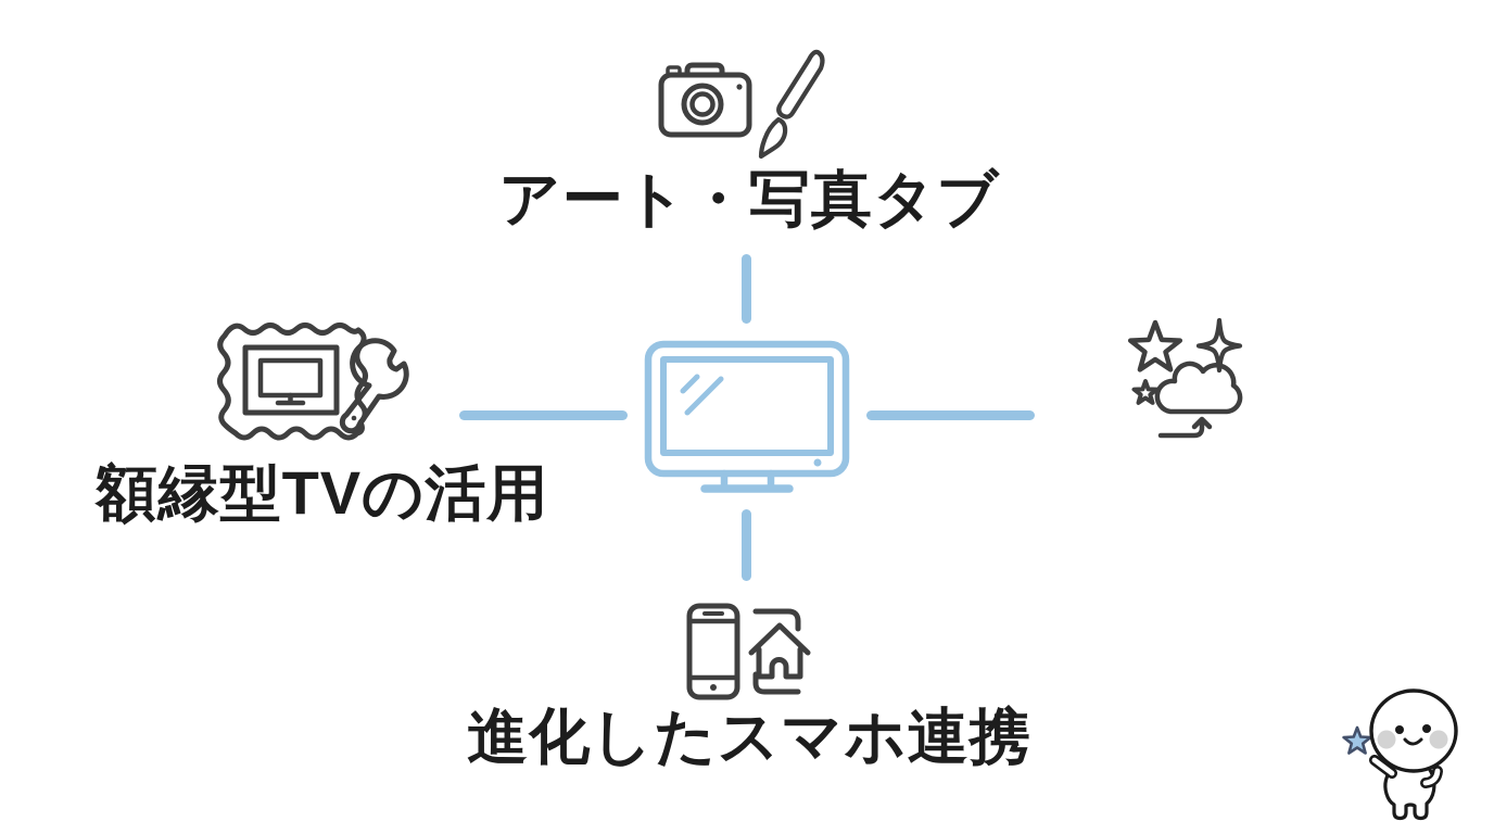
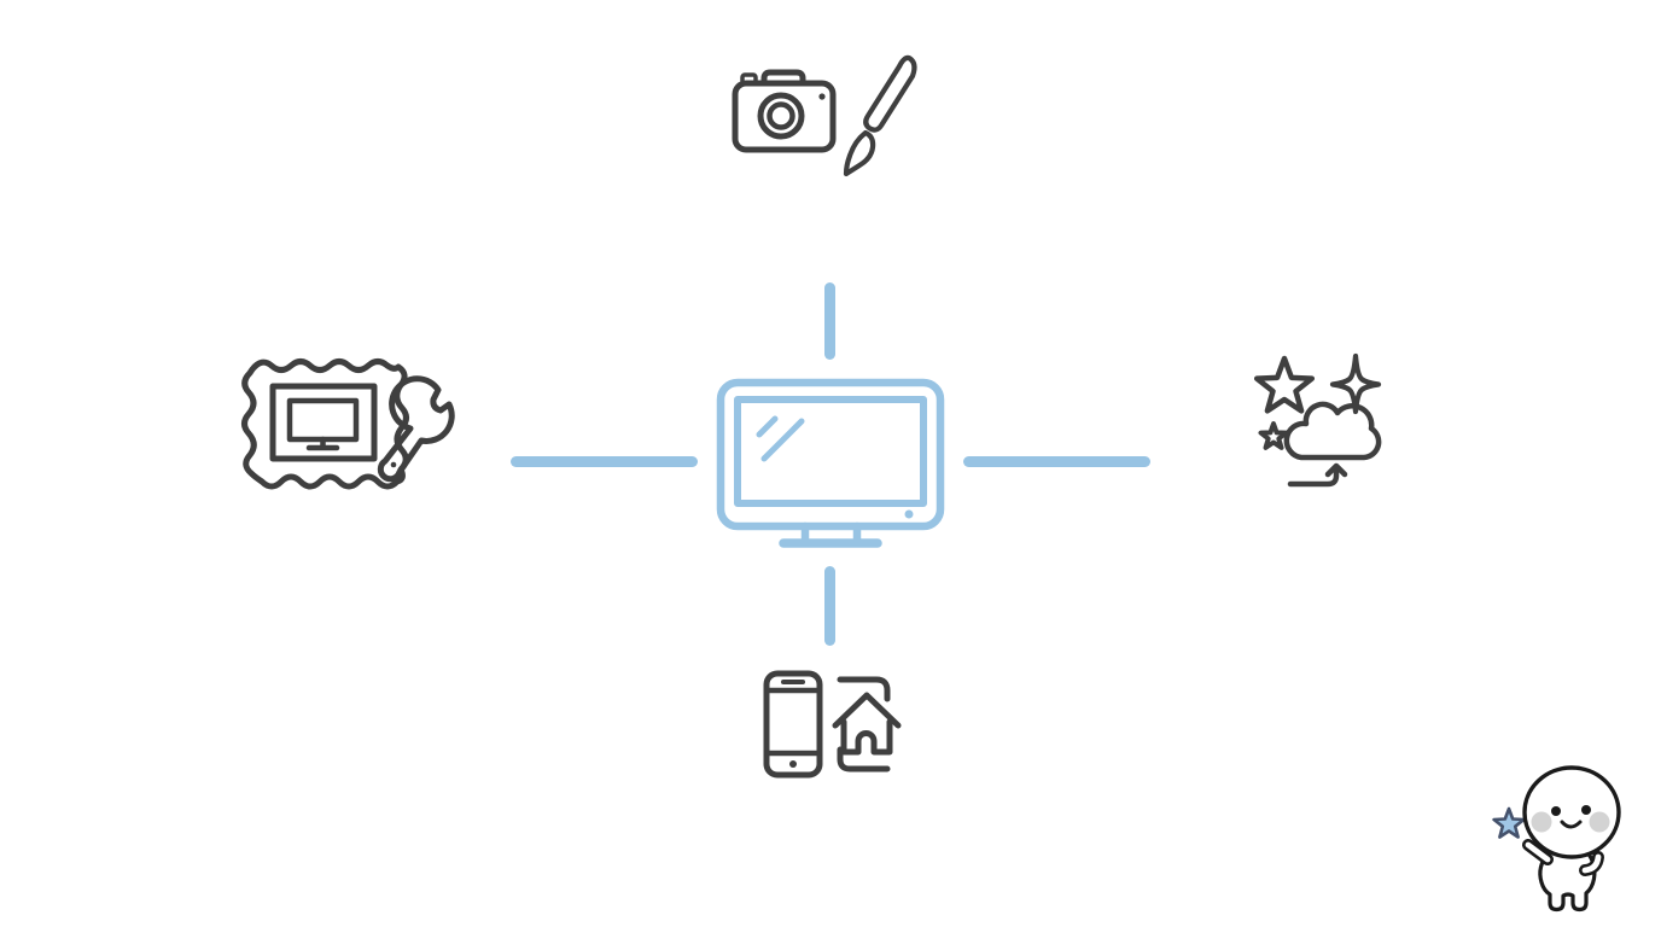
- アート・写真タブ
- 額縁型TVの活用
- 進化したスマホ連携
